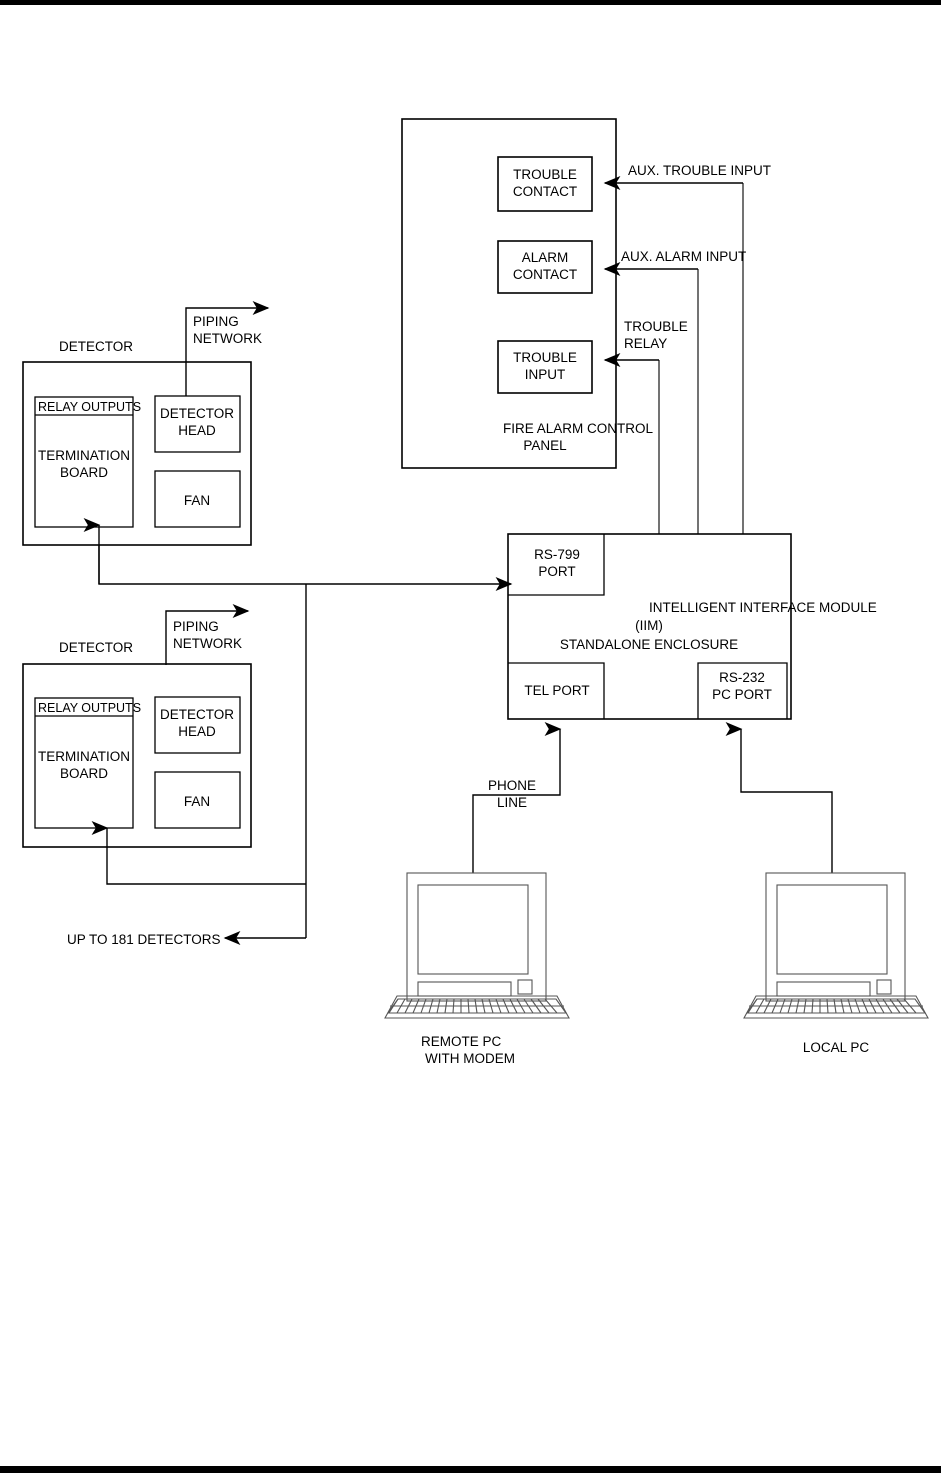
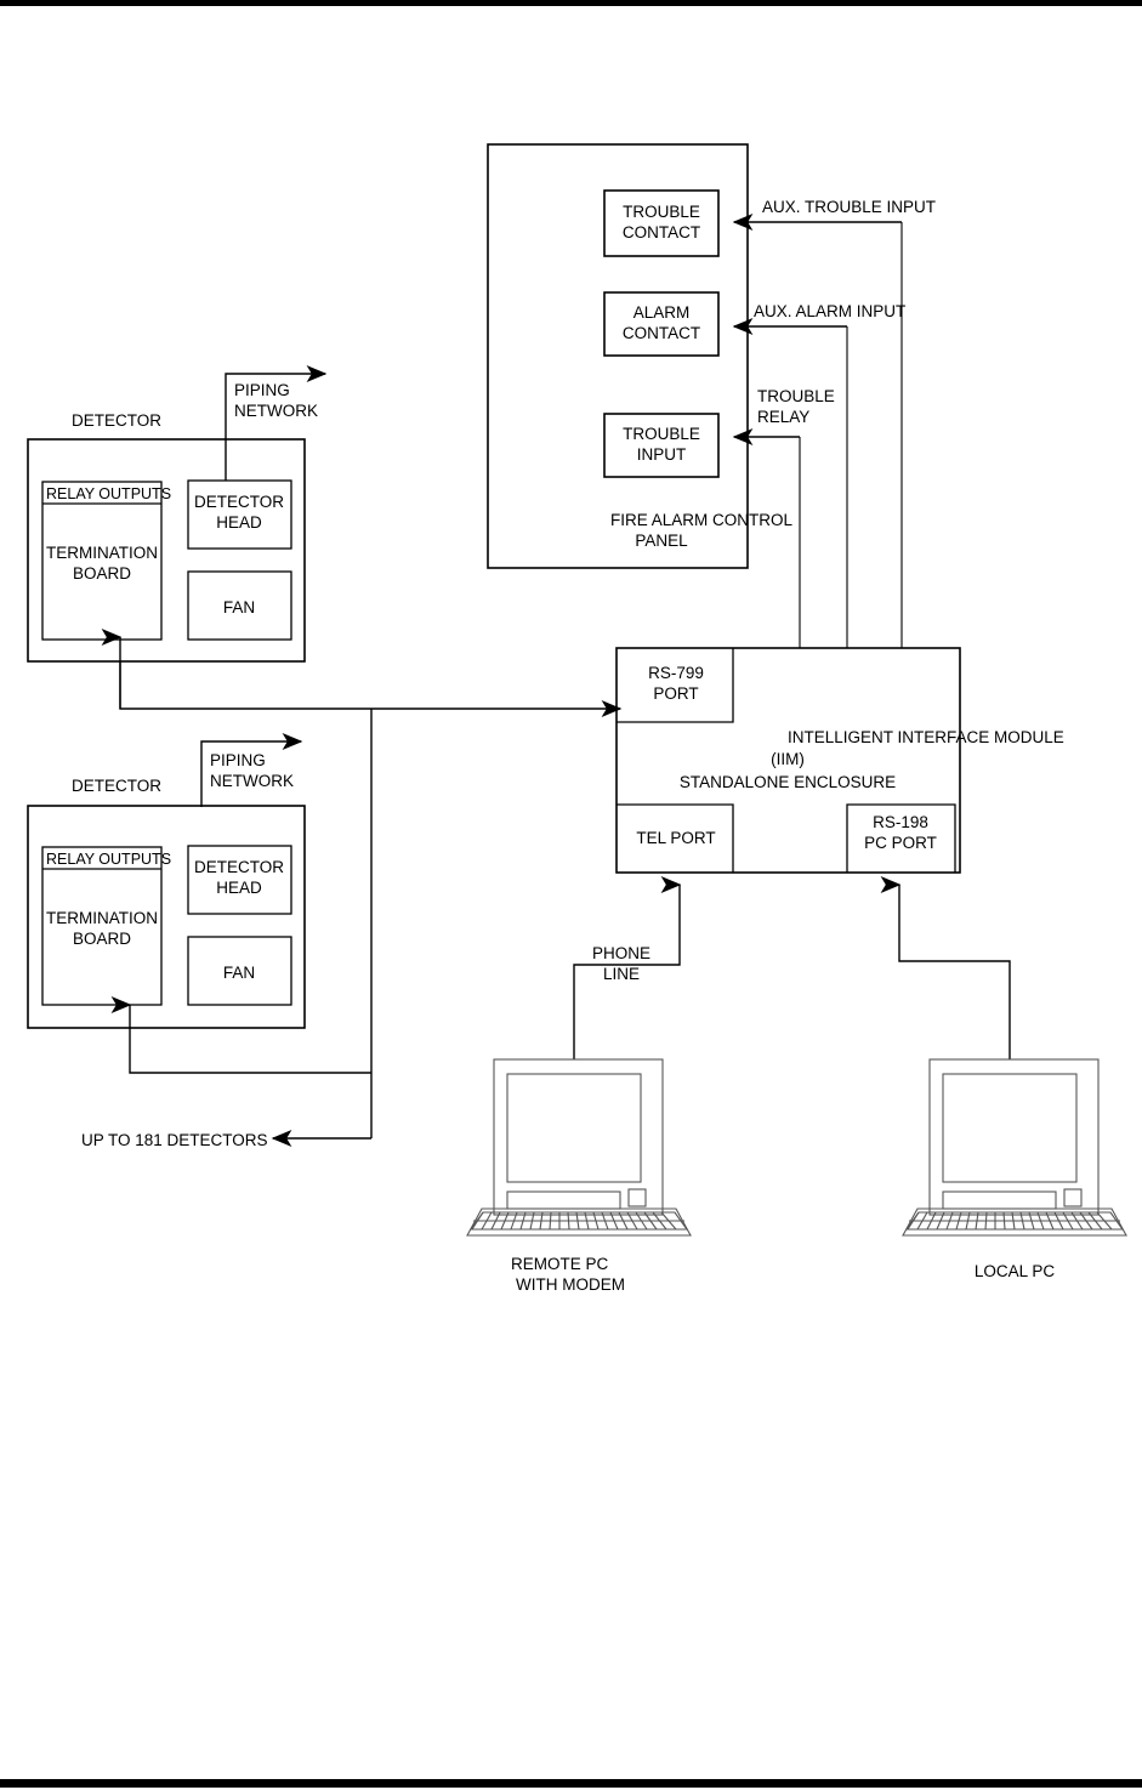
  TROUBLE
  CONTACT
  ALARM
  CONTACT
  TROUBLE
  INPUT
  FIRE ALARM CONTROL
  PANEL
  AUX. TROUBLE INPUT
  AUX. ALARM INPUT
  TROUBLE
  RELAY
  DETECTOR
  PIPING
  NETWORK
  RELAY OUTPUTS
  TERMINATION
  BOARD
  DETECTOR
  HEAD
  FAN
  DETECTOR
  PIPING
  NETWORK
  RELAY OUTPUTS
  TERMINATION
  BOARD
  DETECTOR
  HEAD
  FAN
  UP TO 181 DETECTORS
  RS-799
  PORT
  INTELLIGENT INTERFACE MODULE
  (IIM)
  STANDALONE ENCLOSURE
  TEL PORT
- RS-232
+ RS-198
  PC PORT
  PHONE
  LINE
  REMOTE PC
  WITH MODEM
  LOCAL PC
